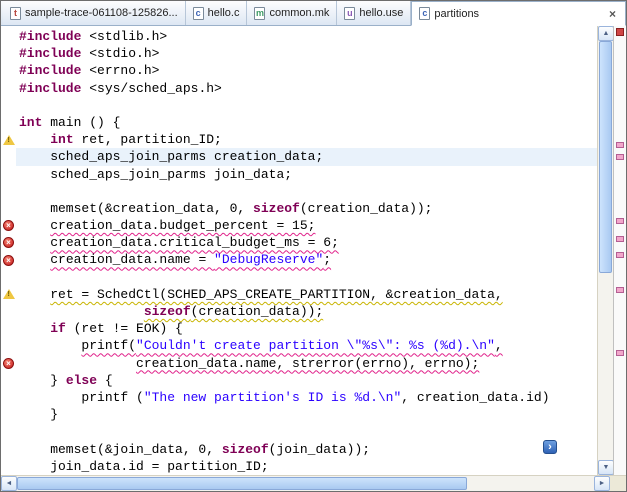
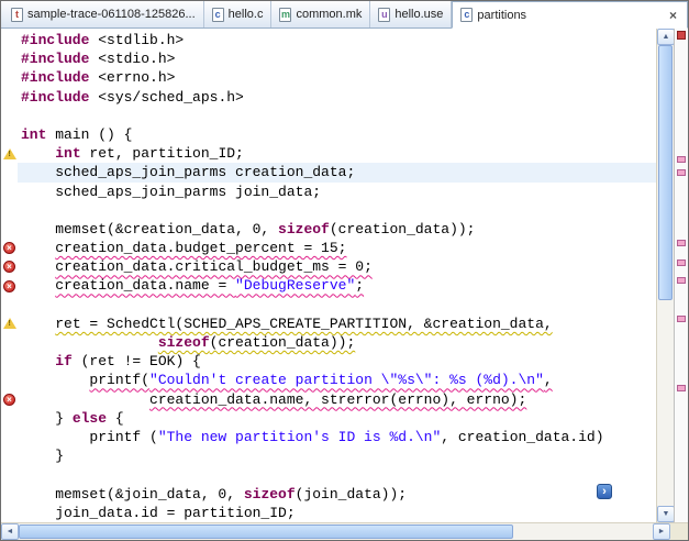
  t
  sample-trace-061108-125826...
  c
  hello.c
  m
  common.mk
  u
  hello.use
  c
  partitions
  ×
  #include
  <stdlib.h>
  #include
  <stdio.h>
  #include
  <errno.h>
  #include
  <sys/sched_aps.h>
  int
  main () {
  int
  ret, partition_ID;
  sched_aps_join_parms creation_data;
  sched_aps_join_parms join_data;
  memset(&creation_data, 0,
  sizeof
  (creation_data));
  creation_data.budget_percent = 15;
- creation_data.critical_budget_ms = 6;
+ creation_data.critical_budget_ms = 0;
  creation_data.name =
  "DebugReserve"
  ;
  ret = SchedCtl(SCHED_APS_CREATE_PARTITION, &creation_data,
  sizeof
  (creation_data));
  if
  (ret != EOK) {
  printf(
  "Couldn't create partition \"%s\": %s (%d).\n"
  ,
  creation_data.name, strerror(errno), errno);
  }
  else
  {
  printf (
  "The new partition's ID is %d.\n"
  , creation_data.id)
  }
  memset(&join_data, 0,
  sizeof
  (join_data));
  join_data.id = partition_ID;
  ›
